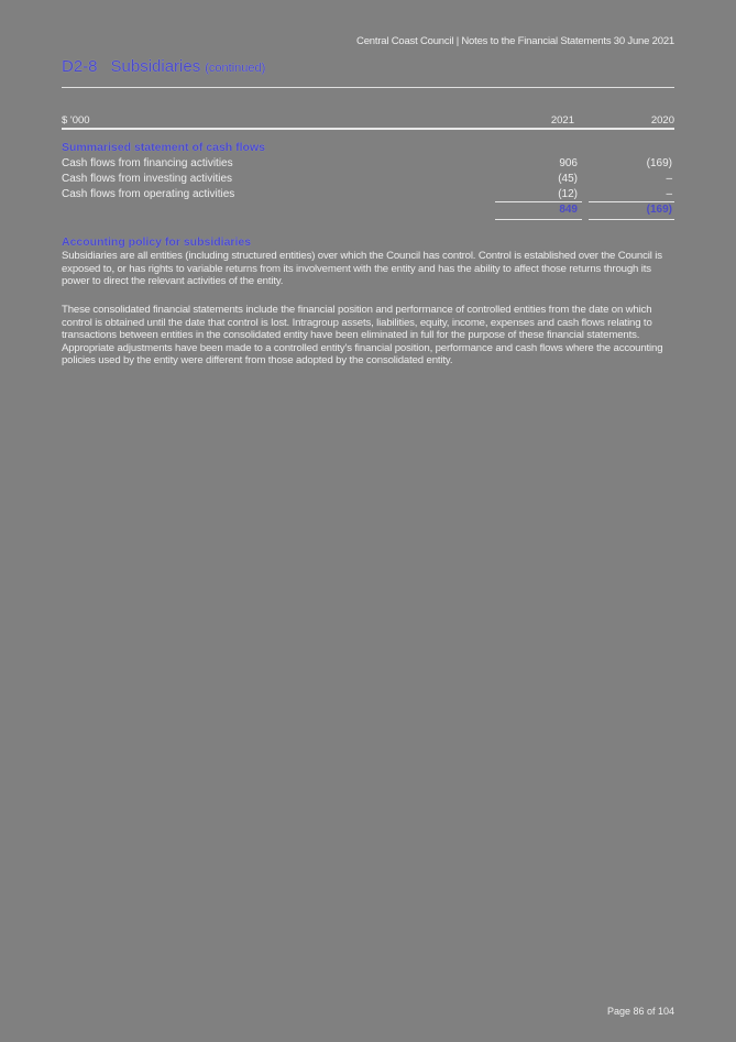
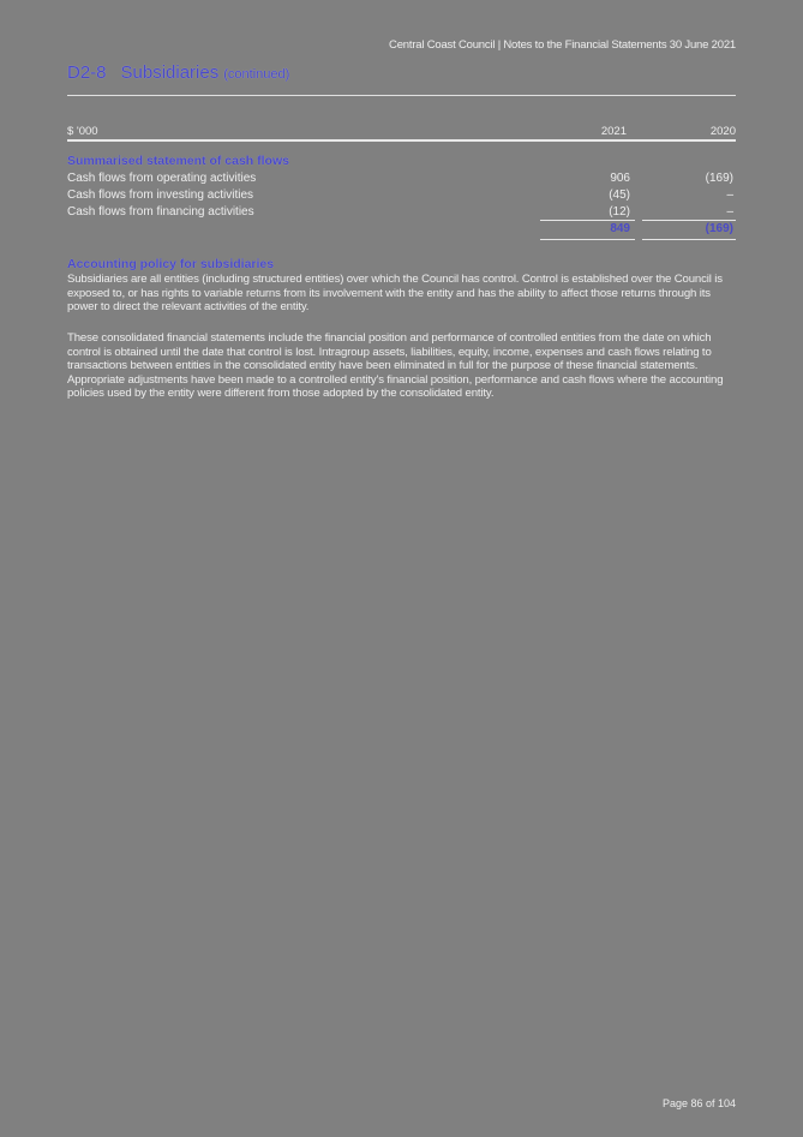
  Central Coast Council | Notes to the Financial Statements 30 June 2021
  D2-8
  Subsidiaries
  (continued)
  $ '000
  2021
  2020
  Summarised statement of cash flows
- Cash flows from financing activities
+ Cash flows from operating activities
  906
  (169)
  Cash flows from investing activities
  (45)
  –
- Cash flows from operating activities
+ Cash flows from financing activities
  (12)
  –
  849
  (169)
  Accounting policy for subsidiaries
  Subsidiaries are all entities (including structured entities) over which the Council has control. Control is established over the Council is exposed to, or has rights to variable returns from its involvement with the entity and has the ability to affect those returns through its power to direct the relevant activities of the entity.
  These consolidated financial statements include the financial position and performance of controlled entities from the date on which control is obtained until the date that control is lost. Intragroup assets, liabilities, equity, income, expenses and cash flows relating to transactions between entities in the consolidated entity have been eliminated in full for the purpose of these financial statements. Appropriate adjustments have been made to a controlled entity's financial position, performance and cash flows where the accounting policies used by the entity were different from those adopted by the consolidated entity.
  Page 86 of 104
